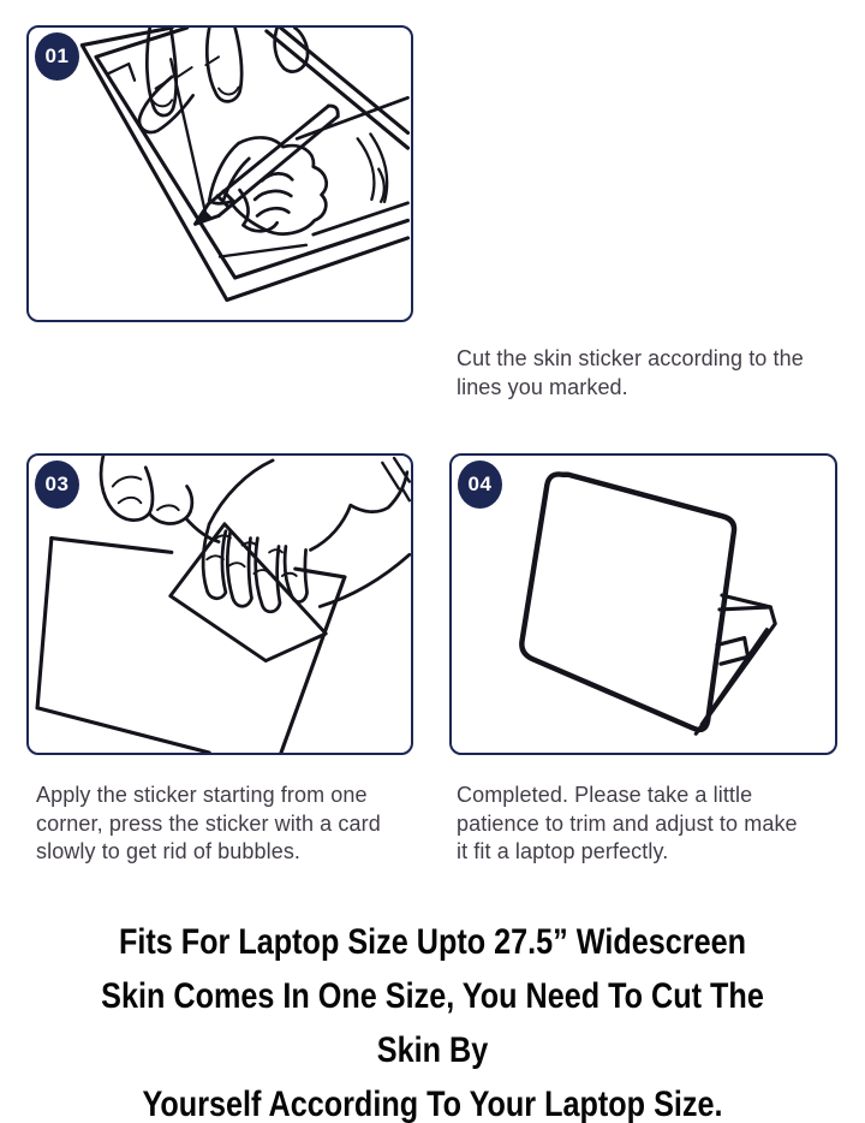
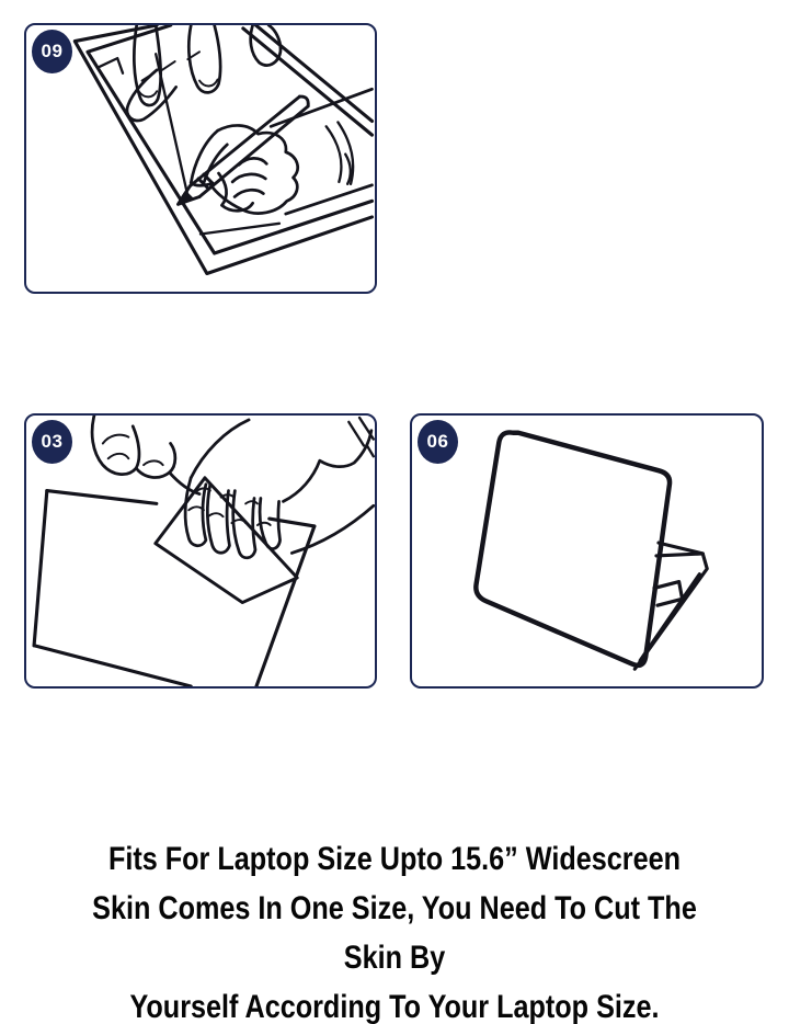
- 01
+ 09
  03
- 04
+ 06
- Cut the skin sticker according to the
- lines you marked.
- Apply the sticker starting from one
- corner, press the sticker with a card
- slowly to get rid of bubbles.
- Completed. Please take a little
- patience to trim and adjust to make
- it fit a laptop perfectly.
- Fits For Laptop Size Upto 27.5” Widescreen
+ Fits For Laptop Size Upto 15.6” Widescreen
  Skin Comes In One Size, You Need To Cut The Skin By
  Yourself According To Your Laptop Size.
